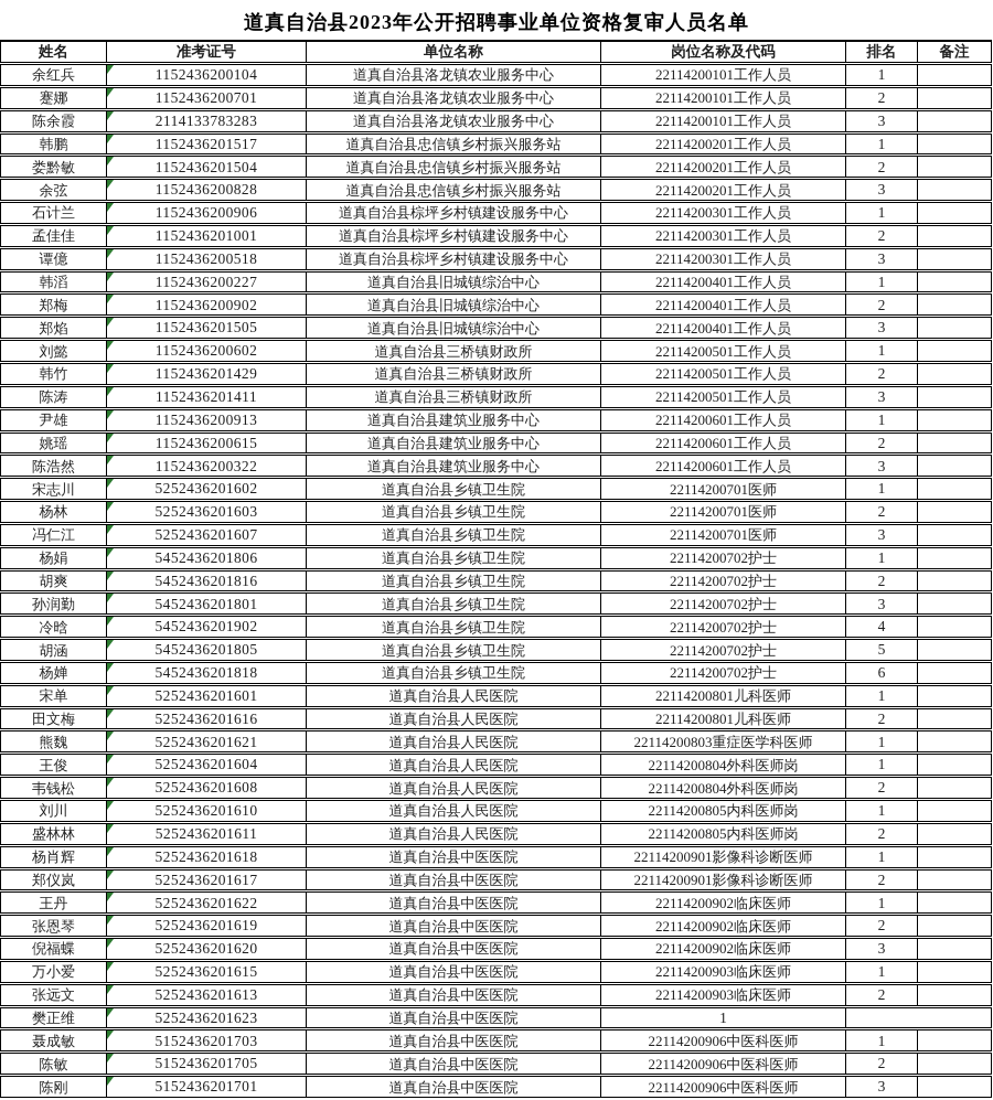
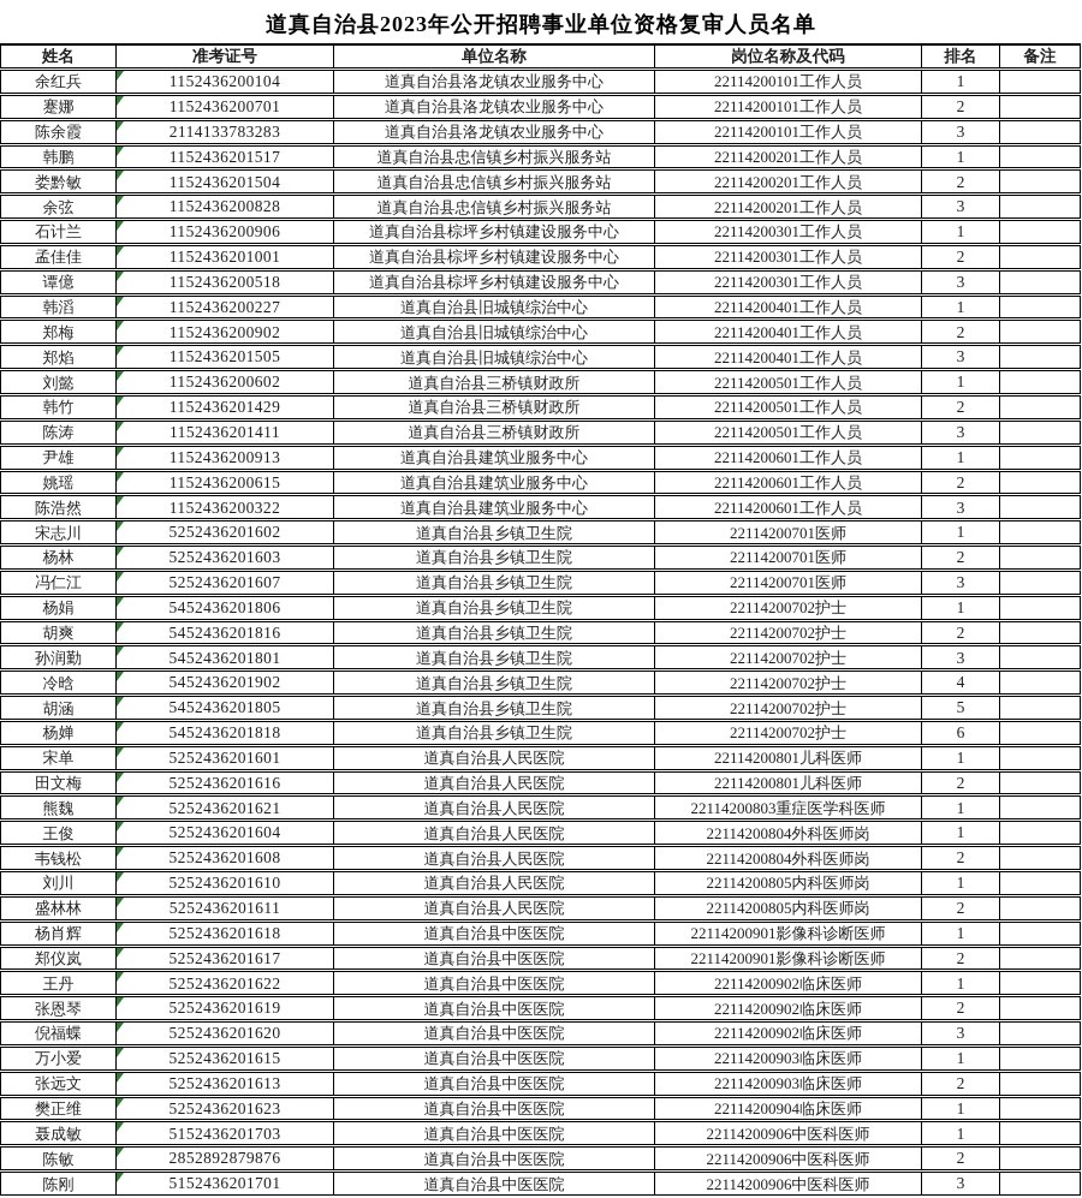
  道真自治县2023年公开招聘事业单位资格复审人员名单
  姓名
  准考证号
  单位名称
  岗位名称及代码
  排名
  备注
  余红兵
  1152436200104
  道真自治县洛龙镇农业服务中心
  22114200101工作人员
  1
  蹇娜
  1152436200701
  道真自治县洛龙镇农业服务中心
  22114200101工作人员
  2
  陈余霞
  2114133783283
  道真自治县洛龙镇农业服务中心
  22114200101工作人员
  3
  韩鹏
  1152436201517
  道真自治县忠信镇乡村振兴服务站
  22114200201工作人员
  1
  娄黔敏
  1152436201504
  道真自治县忠信镇乡村振兴服务站
  22114200201工作人员
  2
  余弦
  1152436200828
  道真自治县忠信镇乡村振兴服务站
  22114200201工作人员
  3
  石计兰
  1152436200906
  道真自治县棕坪乡村镇建设服务中心
  22114200301工作人员
  1
  孟佳佳
  1152436201001
  道真自治县棕坪乡村镇建设服务中心
  22114200301工作人员
  2
  谭億
  1152436200518
  道真自治县棕坪乡村镇建设服务中心
  22114200301工作人员
  3
  韩滔
  1152436200227
  道真自治县旧城镇综治中心
  22114200401工作人员
  1
  郑梅
  1152436200902
  道真自治县旧城镇综治中心
  22114200401工作人员
  2
  郑焰
  1152436201505
  道真自治县旧城镇综治中心
  22114200401工作人员
  3
  刘懿
  1152436200602
  道真自治县三桥镇财政所
  22114200501工作人员
  1
  韩竹
  1152436201429
  道真自治县三桥镇财政所
  22114200501工作人员
  2
  陈涛
  1152436201411
  道真自治县三桥镇财政所
  22114200501工作人员
  3
  尹雄
  1152436200913
  道真自治县建筑业服务中心
  22114200601工作人员
  1
  姚瑶
  1152436200615
  道真自治县建筑业服务中心
  22114200601工作人员
  2
  陈浩然
  1152436200322
  道真自治县建筑业服务中心
  22114200601工作人员
  3
  宋志川
  5252436201602
  道真自治县乡镇卫生院
  22114200701医师
  1
  杨林
  5252436201603
  道真自治县乡镇卫生院
  22114200701医师
  2
  冯仁江
  5252436201607
  道真自治县乡镇卫生院
  22114200701医师
  3
  杨娟
  5452436201806
  道真自治县乡镇卫生院
  22114200702护士
  1
  胡爽
  5452436201816
  道真自治县乡镇卫生院
  22114200702护士
  2
  孙润勤
  5452436201801
  道真自治县乡镇卫生院
  22114200702护士
  3
  冷晗
  5452436201902
  道真自治县乡镇卫生院
  22114200702护士
  4
  胡涵
  5452436201805
  道真自治县乡镇卫生院
  22114200702护士
  5
  杨婵
  5452436201818
  道真自治县乡镇卫生院
  22114200702护士
  6
  宋单
  5252436201601
  道真自治县人民医院
  22114200801儿科医师
  1
  田文梅
  5252436201616
  道真自治县人民医院
  22114200801儿科医师
  2
  熊魏
  5252436201621
  道真自治县人民医院
  22114200803重症医学科医师
  1
  王俊
  5252436201604
  道真自治县人民医院
  22114200804外科医师岗
  1
  韦钱松
  5252436201608
  道真自治县人民医院
  22114200804外科医师岗
  2
  刘川
  5252436201610
  道真自治县人民医院
  22114200805内科医师岗
  1
  盛林林
  5252436201611
  道真自治县人民医院
  22114200805内科医师岗
  2
  杨肖辉
  5252436201618
  道真自治县中医医院
  22114200901影像科诊断医师
  1
  郑仪岚
  5252436201617
  道真自治县中医医院
  22114200901影像科诊断医师
  2
  王丹
  5252436201622
  道真自治县中医医院
  22114200902临床医师
  1
  张恩琴
  5252436201619
  道真自治县中医医院
  22114200902临床医师
  2
  倪福蝶
  5252436201620
  道真自治县中医医院
  22114200902临床医师
  3
  万小爱
  5252436201615
  道真自治县中医医院
  22114200903临床医师
  1
  张远文
  5252436201613
  道真自治县中医医院
  22114200903临床医师
  2
  樊正维
  5252436201623
  道真自治县中医医院
+ 22114200904临床医师
  1
  聂成敏
  5152436201703
  道真自治县中医医院
  22114200906中医科医师
  1
  陈敏
- 5152436201705
+ 2852892879876
  道真自治县中医医院
  22114200906中医科医师
  2
  陈刚
  5152436201701
  道真自治县中医医院
  22114200906中医科医师
  3
